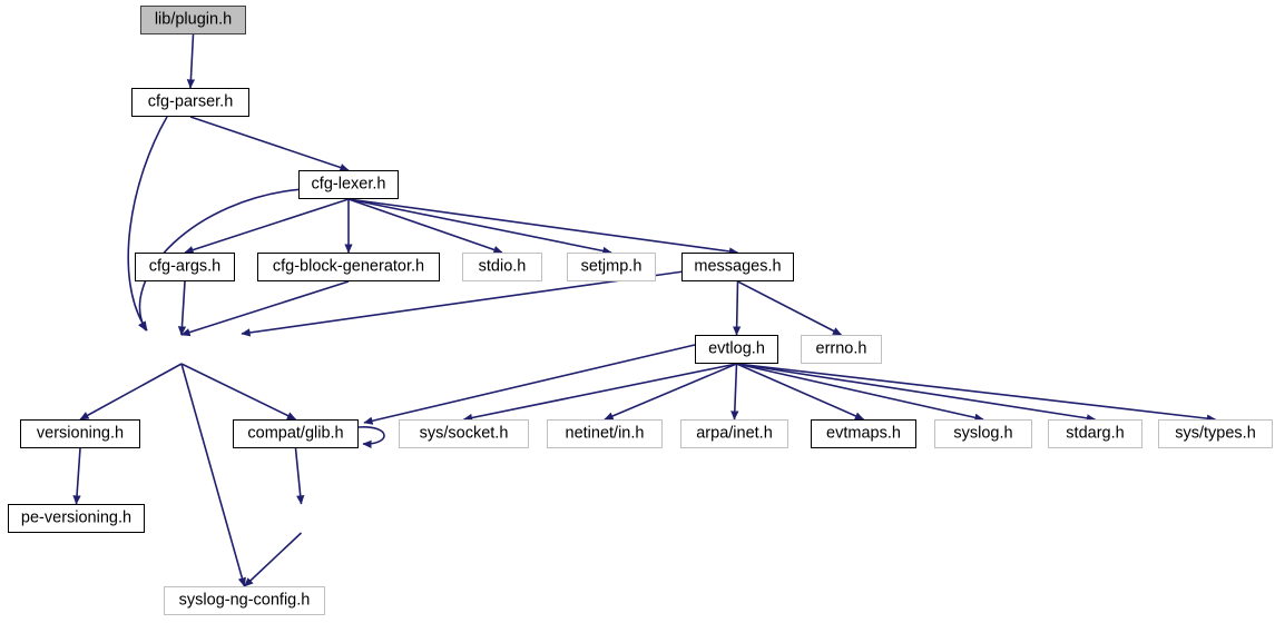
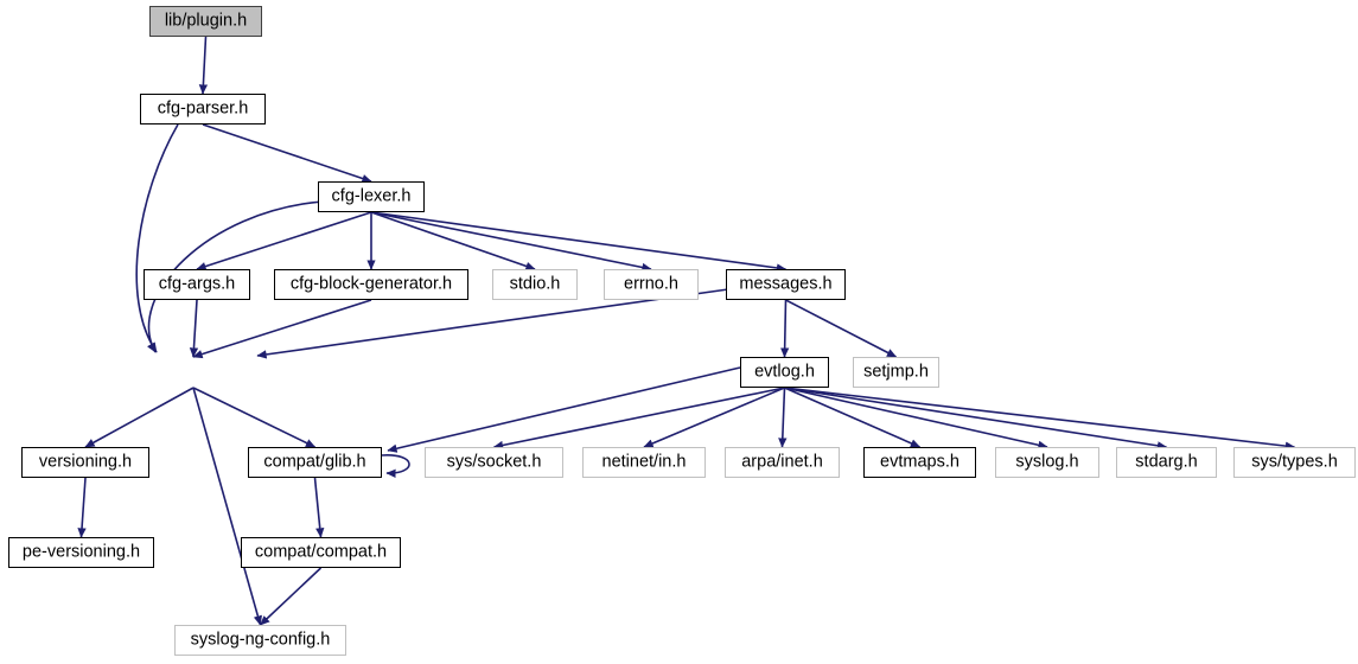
  lib/plugin.h
  cfg-parser.h
  cfg-lexer.h
  cfg-args.h
  cfg-block-generator.h
  stdio.h
- setjmp.h
+ errno.h
  messages.h
  evtlog.h
- errno.h
+ setjmp.h
  versioning.h
  compat/glib.h
  sys/socket.h
  netinet/in.h
  arpa/inet.h
  evtmaps.h
  syslog.h
  stdarg.h
  sys/types.h
  pe-versioning.h
+ compat/compat.h
  syslog-ng-config.h
